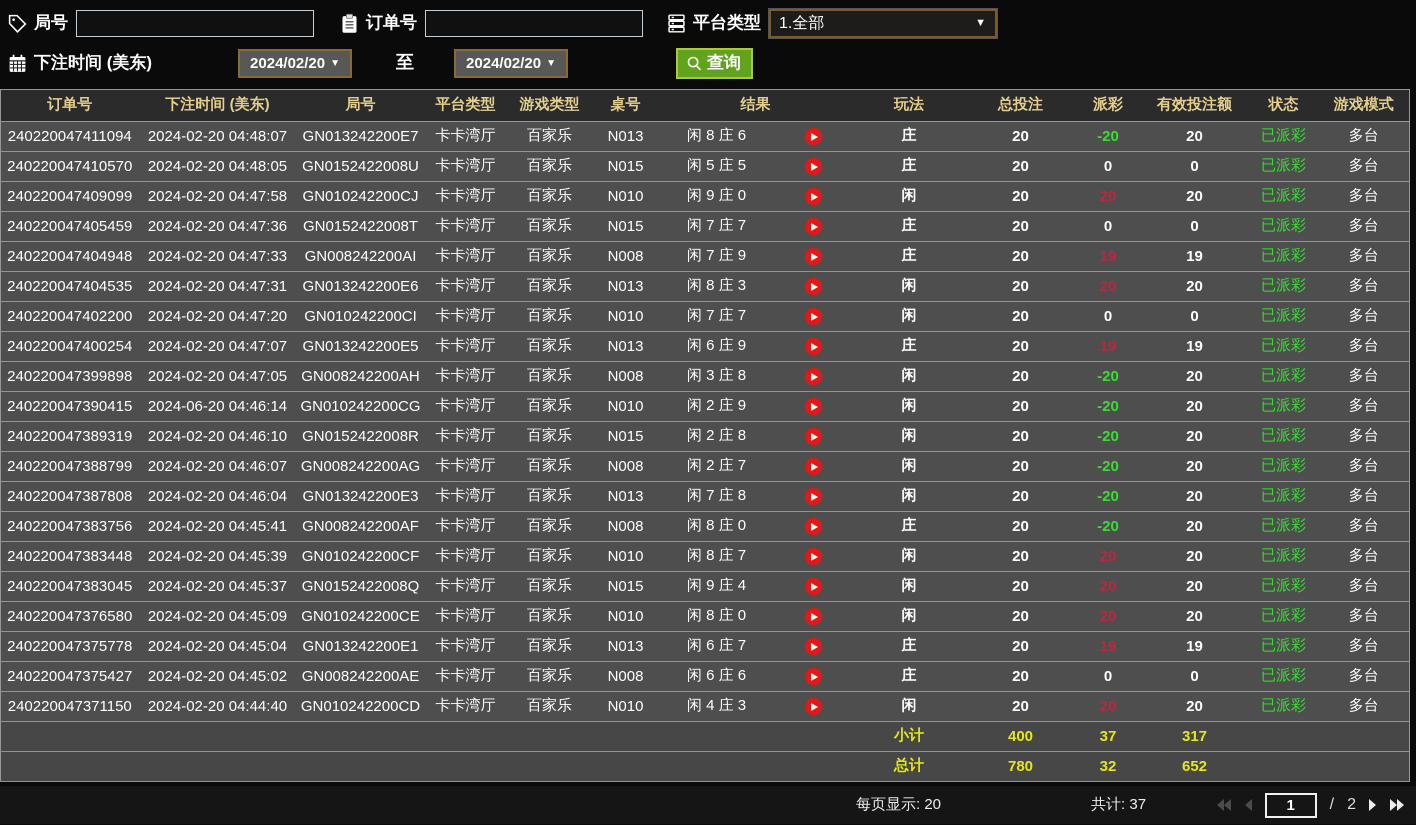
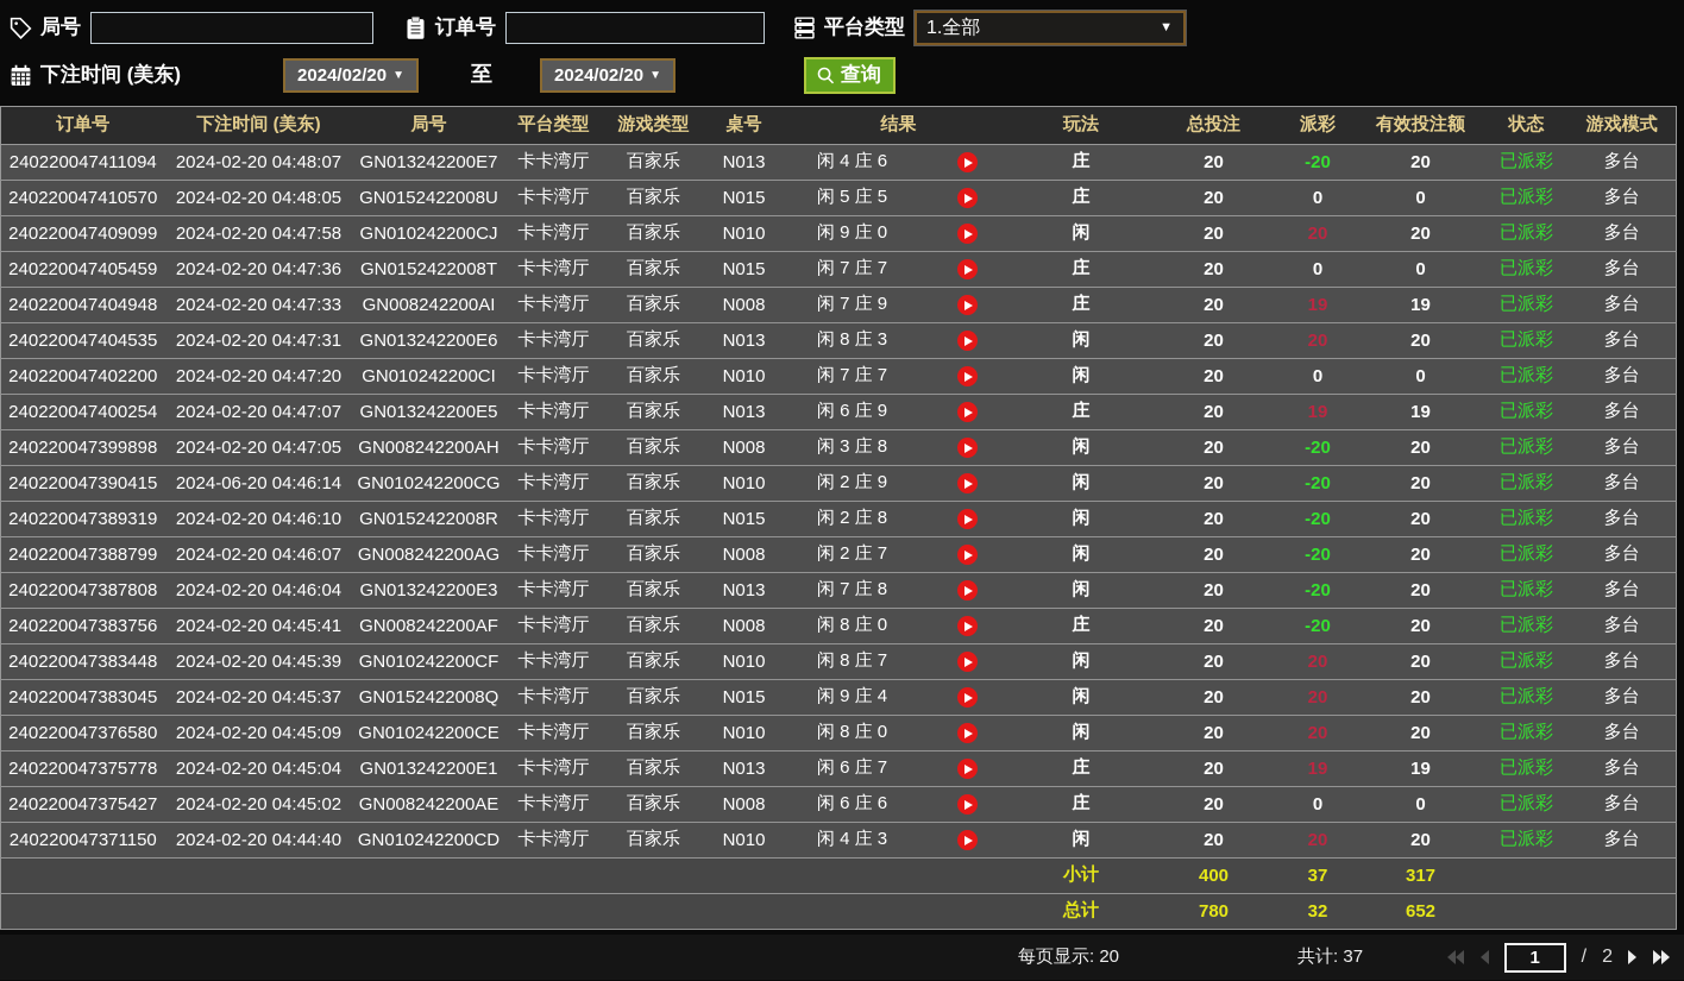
  局号
  订单号
  平台类型
  1.全部
  ▼
  下注时间 (美东)
  2024/02/20
  ▼
  至
  2024/02/20
  ▼
  查询
  订单号	下注时间 (美东)	局号	平台类型	游戏类型	桌号	结果	玩法	总投注	派彩	有效投注额	状态	游戏模式
- 240220047411094	2024-02-20 04:48:07	GN013242200E7	卡卡湾厅	百家乐	N013	闲 8 庄 6		庄	20	-20	20	已派彩	多台
+ 240220047411094	2024-02-20 04:48:07	GN013242200E7	卡卡湾厅	百家乐	N013	闲 4 庄 6		庄	20	-20	20	已派彩	多台
  240220047410570	2024-02-20 04:48:05	GN0152422008U	卡卡湾厅	百家乐	N015	闲 5 庄 5		庄	20	0	0	已派彩	多台
  240220047409099	2024-02-20 04:47:58	GN010242200CJ	卡卡湾厅	百家乐	N010	闲 9 庄 0		闲	20	20	20	已派彩	多台
  240220047405459	2024-02-20 04:47:36	GN0152422008T	卡卡湾厅	百家乐	N015	闲 7 庄 7		庄	20	0	0	已派彩	多台
  240220047404948	2024-02-20 04:47:33	GN008242200AI	卡卡湾厅	百家乐	N008	闲 7 庄 9		庄	20	19	19	已派彩	多台
  240220047404535	2024-02-20 04:47:31	GN013242200E6	卡卡湾厅	百家乐	N013	闲 8 庄 3		闲	20	20	20	已派彩	多台
  240220047402200	2024-02-20 04:47:20	GN010242200CI	卡卡湾厅	百家乐	N010	闲 7 庄 7		闲	20	0	0	已派彩	多台
  240220047400254	2024-02-20 04:47:07	GN013242200E5	卡卡湾厅	百家乐	N013	闲 6 庄 9		庄	20	19	19	已派彩	多台
  240220047399898	2024-02-20 04:47:05	GN008242200AH	卡卡湾厅	百家乐	N008	闲 3 庄 8		闲	20	-20	20	已派彩	多台
  240220047390415	2024-06-20 04:46:14	GN010242200CG	卡卡湾厅	百家乐	N010	闲 2 庄 9		闲	20	-20	20	已派彩	多台
  240220047389319	2024-02-20 04:46:10	GN0152422008R	卡卡湾厅	百家乐	N015	闲 2 庄 8		闲	20	-20	20	已派彩	多台
  240220047388799	2024-02-20 04:46:07	GN008242200AG	卡卡湾厅	百家乐	N008	闲 2 庄 7		闲	20	-20	20	已派彩	多台
  240220047387808	2024-02-20 04:46:04	GN013242200E3	卡卡湾厅	百家乐	N013	闲 7 庄 8		闲	20	-20	20	已派彩	多台
  240220047383756	2024-02-20 04:45:41	GN008242200AF	卡卡湾厅	百家乐	N008	闲 8 庄 0		庄	20	-20	20	已派彩	多台
  240220047383448	2024-02-20 04:45:39	GN010242200CF	卡卡湾厅	百家乐	N010	闲 8 庄 7		闲	20	20	20	已派彩	多台
  240220047383045	2024-02-20 04:45:37	GN0152422008Q	卡卡湾厅	百家乐	N015	闲 9 庄 4		闲	20	20	20	已派彩	多台
  240220047376580	2024-02-20 04:45:09	GN010242200CE	卡卡湾厅	百家乐	N010	闲 8 庄 0		闲	20	20	20	已派彩	多台
  240220047375778	2024-02-20 04:45:04	GN013242200E1	卡卡湾厅	百家乐	N013	闲 6 庄 7		庄	20	19	19	已派彩	多台
  240220047375427	2024-02-20 04:45:02	GN008242200AE	卡卡湾厅	百家乐	N008	闲 6 庄 6		庄	20	0	0	已派彩	多台
  240220047371150	2024-02-20 04:44:40	GN010242200CD	卡卡湾厅	百家乐	N010	闲 4 庄 3		闲	20	20	20	已派彩	多台
  	小计	400	37	317
  	总计	780	32	652
  每页显示: 20
  共计: 37
  1
  /
  2
